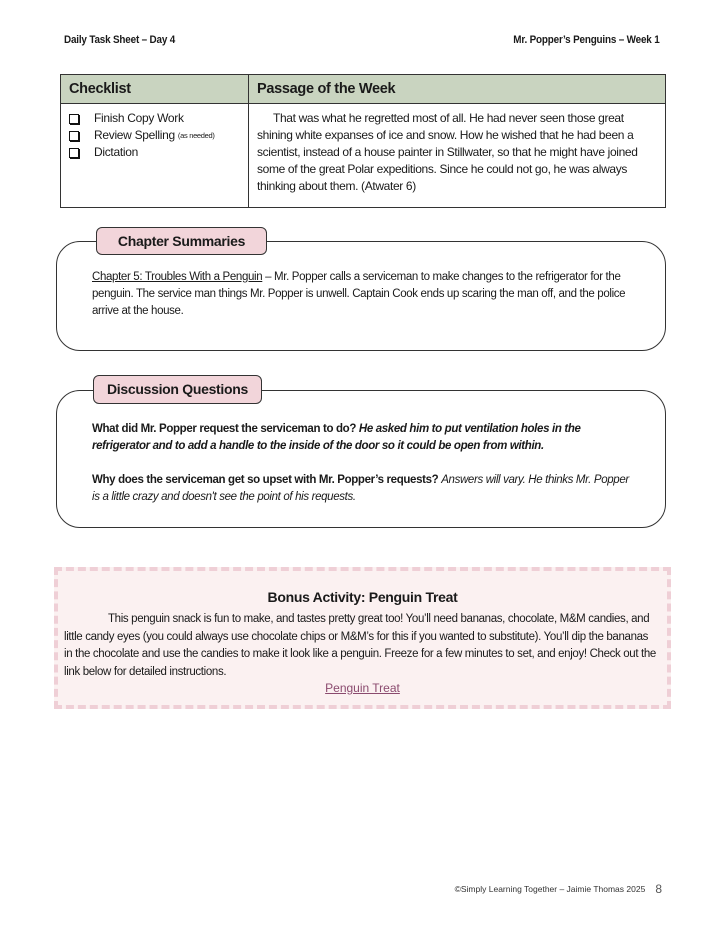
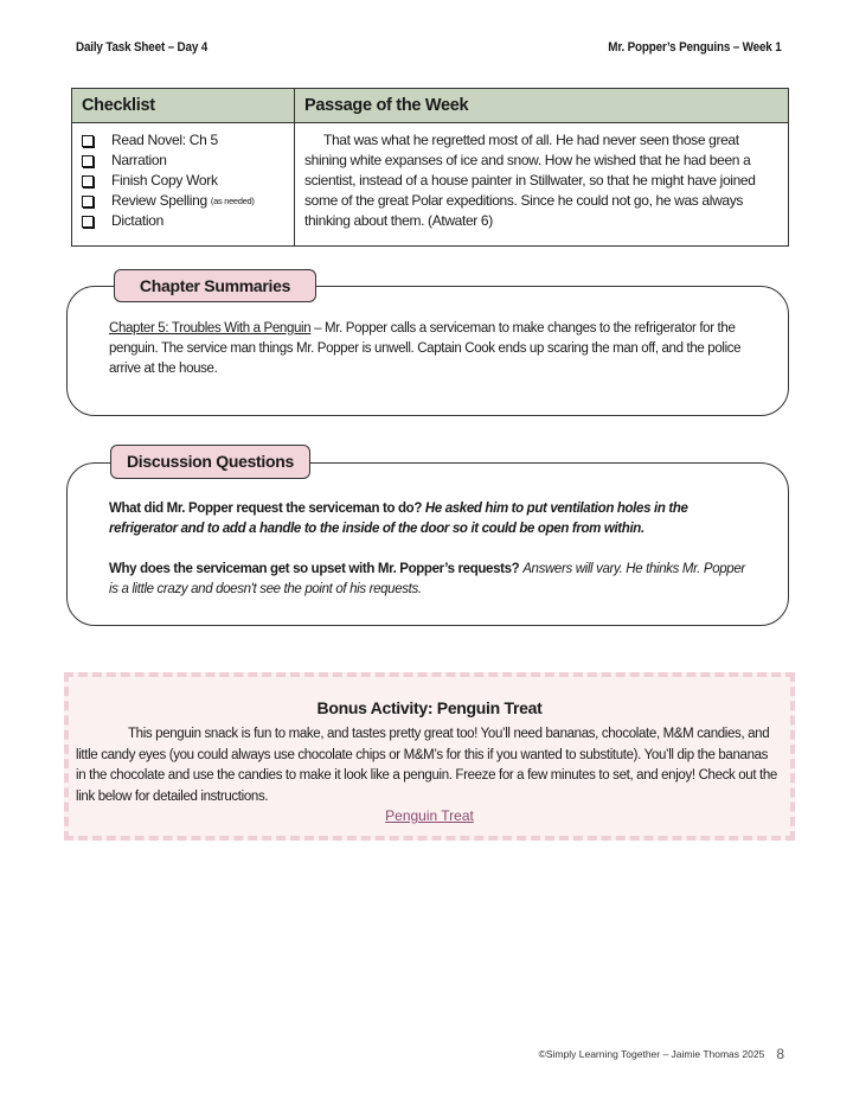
  Daily Task Sheet – Day 4
  Mr. Popper’s Penguins – Week 1
  Checklist
  Passage of the Week
+ Read Novel: Ch 5
+ Narration
  Finish Copy Work
  Review Spelling
  (as needed)
  Dictation
  That was what he regretted most of all. He had never seen those great shining white expanses of ice and snow. How he wished that he had been a scientist, instead of a house painter in Stillwater, so that he might have joined some of the great Polar expeditions. Since he could not go, he was always thinking about them. (Atwater 6)
  Chapter Summaries
  Chapter 5: Troubles With a Penguin – Mr. Popper calls a serviceman to make changes to the refrigerator for the penguin. The service man things Mr. Popper is unwell. Captain Cook ends up scaring the man off, and the police arrive at the house.
  Discussion Questions
  What did Mr. Popper request the serviceman to do? He asked him to put ventilation holes in the refrigerator and to add a handle to the inside of the door so it could be open from within.
  Why does the serviceman get so upset with Mr. Popper’s requests? Answers will vary. He thinks Mr. Popper is a little crazy and doesn't see the point of his requests.
  Bonus Activity: Penguin Treat
  This penguin snack is fun to make, and tastes pretty great too! You’ll need bananas, chocolate, M&M candies, and little candy eyes (you could always use chocolate chips or M&M’s for this if you wanted to substitute). You’ll dip the bananas in the chocolate and use the candies to make it look like a penguin. Freeze for a few minutes to set, and enjoy! Check out the link below for detailed instructions.
  Penguin Treat
  ©Simply Learning Together – Jaimie Thomas 2025
  8
